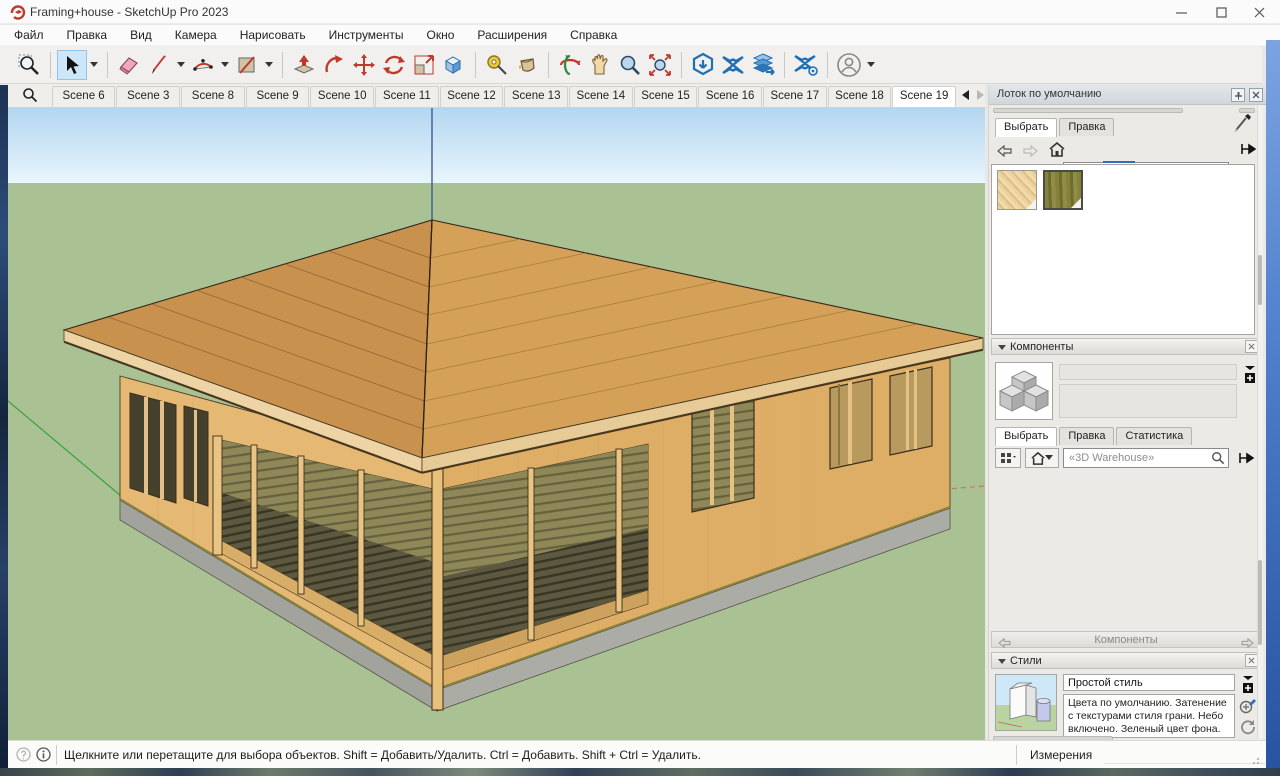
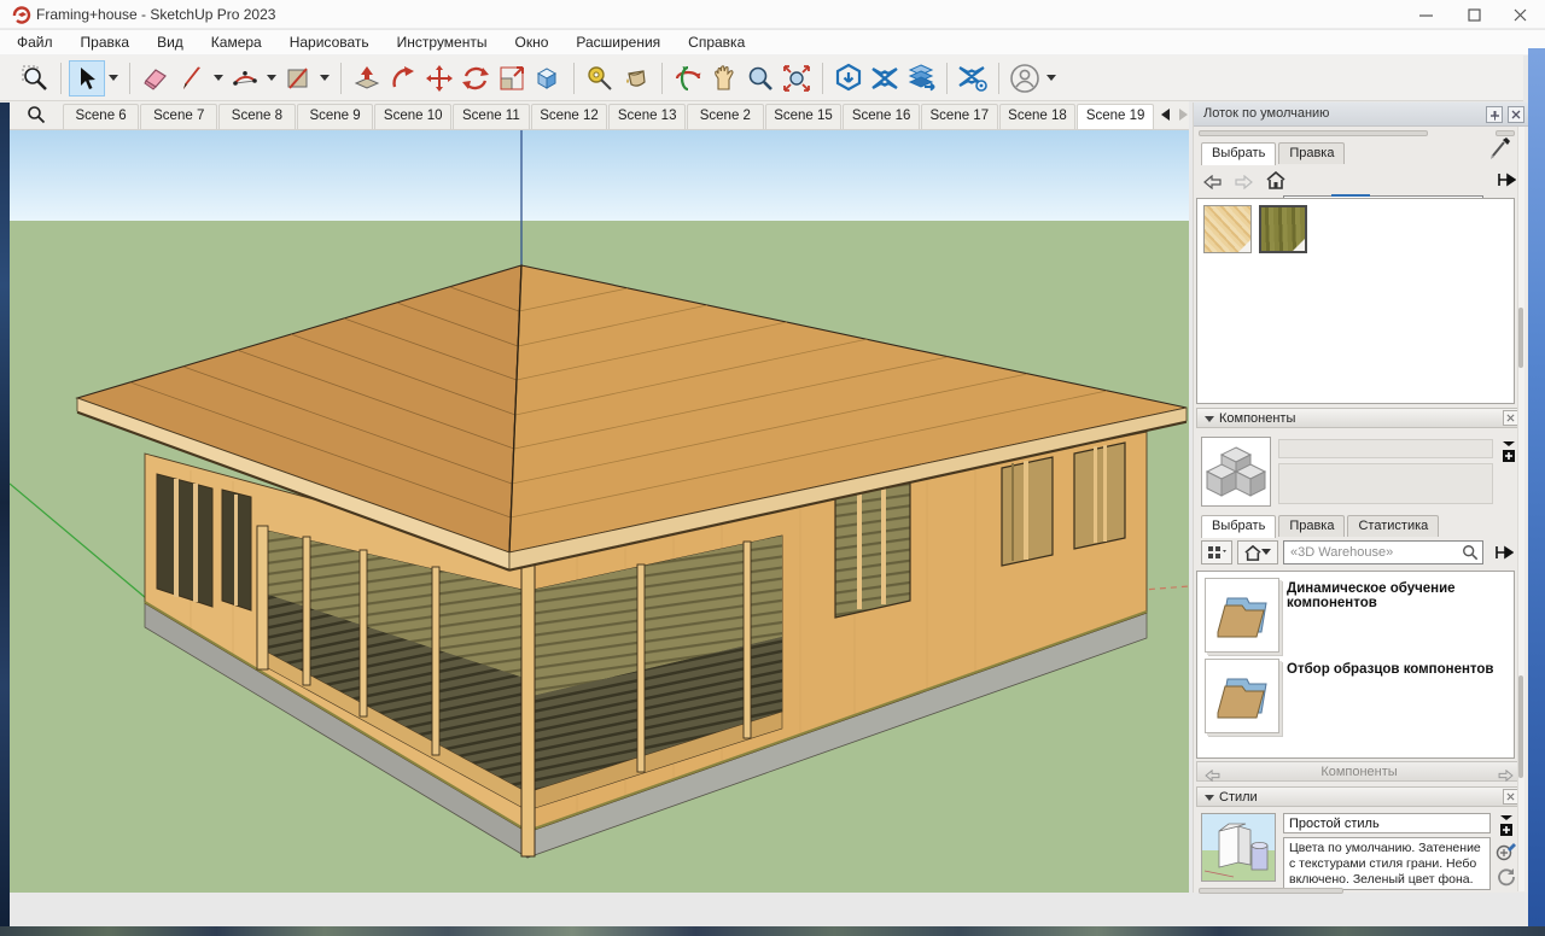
  Framing+house - SketchUp Pro 2023
  Файл
  Правка
  Вид
  Камера
  Нарисовать
  Инструменты
  Окно
  Расширения
  Справка
  Scene 6
- Scene 3
+ Scene 7
  Scene 8
  Scene 9
  Scene 10
  Scene 11
  Scene 12
  Scene 13
- Scene 14
+ Scene 2
  Scene 15
  Scene 16
  Scene 17
  Scene 18
  Scene 19
  Лоток по умолчанию
  Выбрать Правка
  Компоненты
  Выбрать Правка Статистика
  «3D Warehouse»
+ Динамическое обучение компонентов
+ Отбор образцов компонентов
  Компоненты
  Стили
  Простой стиль
  Цвета по умолчанию. Затенение с текстурами стиля грани. Небо включено. Зеленый цвет фона.
- Щелкните или перетащите для выбора объектов. Shift = Добавить/Удалить. Ctrl = Добавить. Shift + Ctrl = Удалить.
- Измерения
